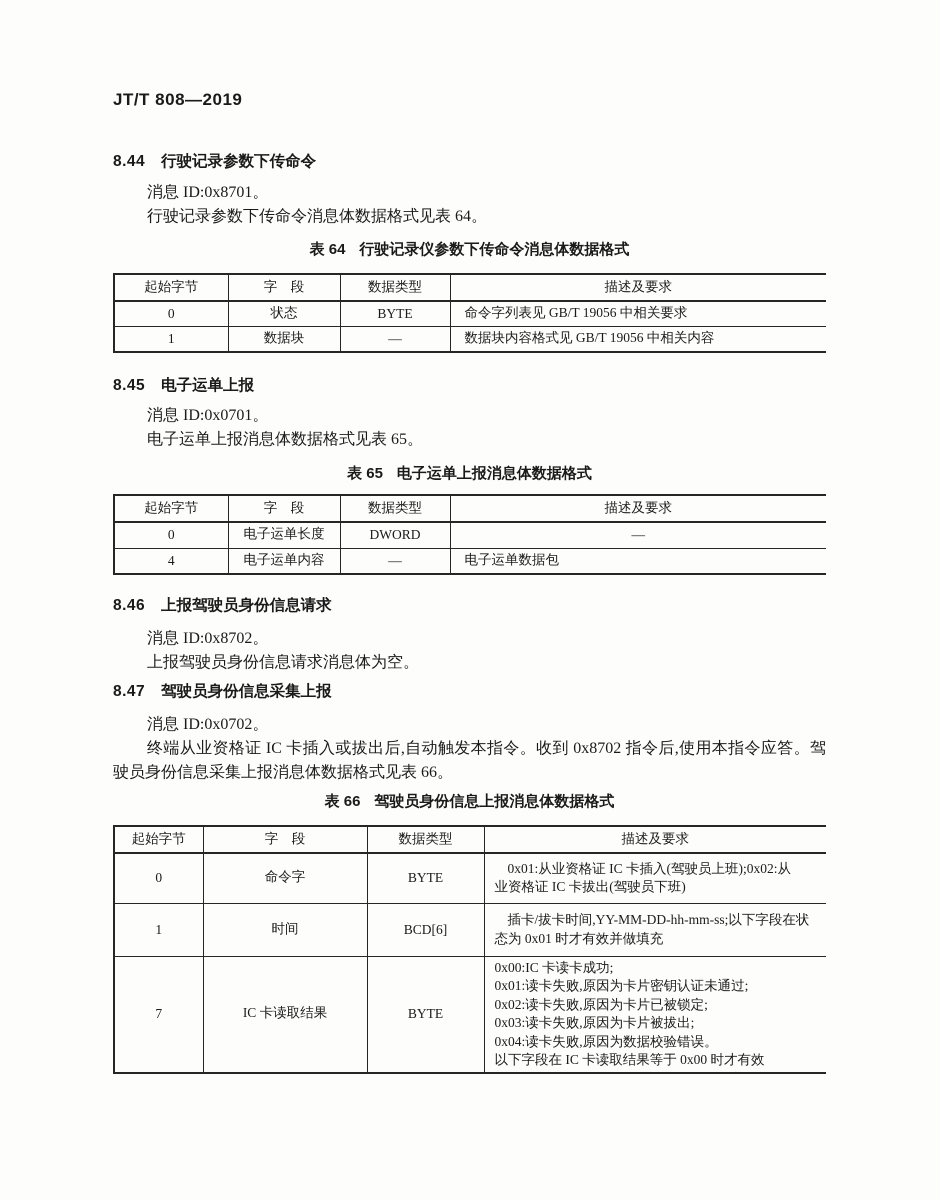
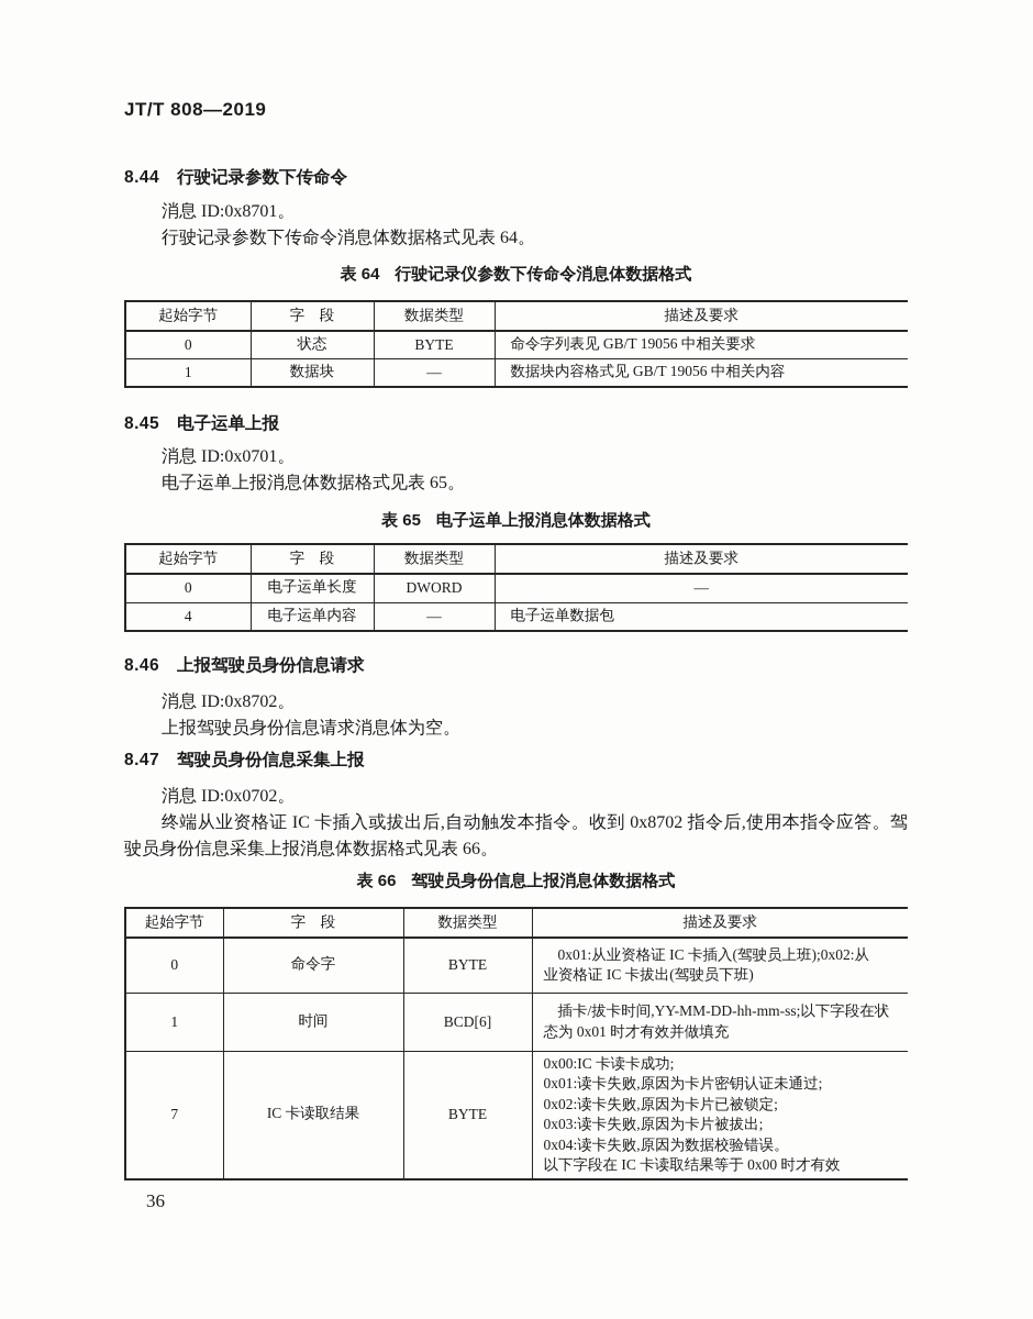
  JT/T 808—2019
  8.44 行驶记录参数下传命令
  消息 ID:0x8701。
  行驶记录参数下传命令消息体数据格式见表 64。
  表 64 行驶记录仪参数下传命令消息体数据格式
  起始字节	字 段	数据类型	描述及要求
  0	状态	BYTE	命令字列表见 GB/T 19056 中相关要求
  1	数据块	—	数据块内容格式见 GB/T 19056 中相关内容
  8.45 电子运单上报
  消息 ID:0x0701。
  电子运单上报消息体数据格式见表 65。
  表 65 电子运单上报消息体数据格式
  起始字节	字 段	数据类型	描述及要求
  0	电子运单长度	DWORD	—
  4	电子运单内容	—	电子运单数据包
  8.46 上报驾驶员身份信息请求
  消息 ID:0x8702。
  上报驾驶员身份信息请求消息体为空。
  8.47 驾驶员身份信息采集上报
  消息 ID:0x0702。
  终端从业资格证 IC 卡插入或拔出后,自动触发本指令。收到 0x8702 指令后,使用本指令应答。驾驶员身份信息采集上报消息体数据格式见表 66。
  表 66 驾驶员身份信息上报消息体数据格式
  起始字节	字 段	数据类型	描述及要求
  0	命令字	BYTE	0x01:从业资格证 IC 卡插入(驾驶员上班);0x02:从 业资格证 IC 卡拔出(驾驶员下班)
  1	时间	BCD[6]	插卡/拔卡时间,YY-MM-DD-hh-mm-ss;以下字段在状 态为 0x01 时才有效并做填充
  7	IC 卡读取结果	BYTE	0x00:IC 卡读卡成功; 0x01:读卡失败,原因为卡片密钥认证未通过; 0x02:读卡失败,原因为卡片已被锁定; 0x03:读卡失败,原因为卡片被拔出; 0x04:读卡失败,原因为数据校验错误。 以下字段在 IC 卡读取结果等于 0x00 时才有效
+ 36
